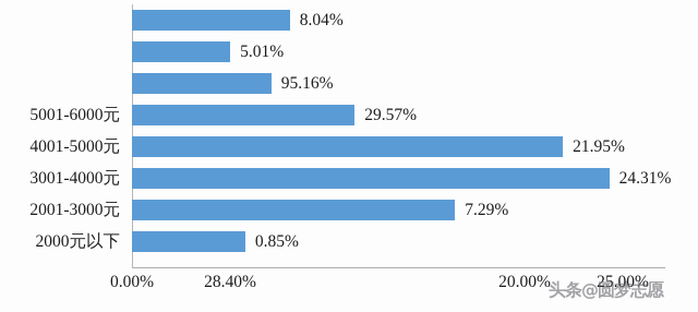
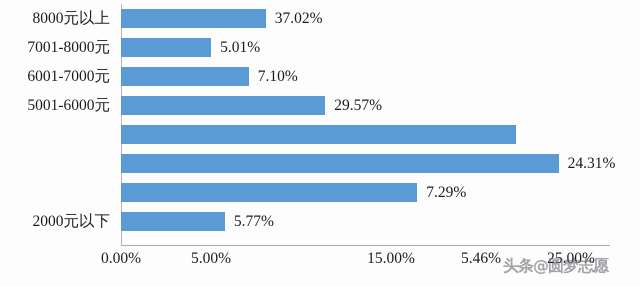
+ 8000元以上
+ 7001-8000元
+ 6001-7000元
  5001-6000元
- 4001-5000元
- 3001-4000元
- 2001-3000元
  2000元以下
- 8.04%
+ 37.02%
  5.01%
- 95.16%
+ 7.10%
  29.57%
- 21.95%
  24.31%
  7.29%
- 0.85%
+ 5.77%
  0.00%
- 28.40%
+ 5.00%
+ 15.00%
- 20.00%
+ 5.46%
  25.00%
  头条@圆梦志愿
